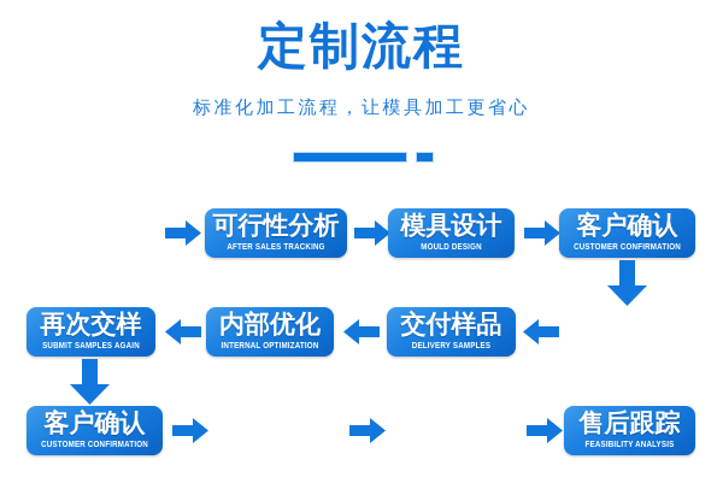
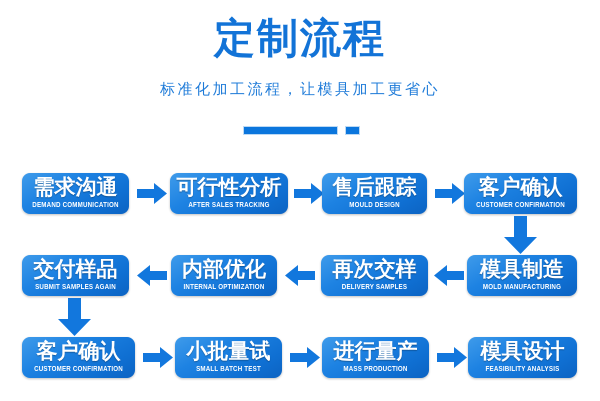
  定制流程
  标准化加工流程，让模具加工更省心
+ 需求沟通
+ DEMAND COMMUNICATION
  可行性分析
  AFTER SALES TRACKING
- 模具设计
+ 售后跟踪
  MOULD DESIGN
  客户确认
  CUSTOMER CONFIRMATION
- 再次交样
+ 交付样品
  SUBMIT SAMPLES AGAIN
  内部优化
  INTERNAL OPTIMIZATION
- 交付样品
+ 再次交样
  DELIVERY SAMPLES
+ 模具制造
+ MOLD MANUFACTURING
  客户确认
  CUSTOMER CONFIRMATION
+ 小批量试
+ SMALL BATCH TEST
+ 进行量产
+ MASS PRODUCTION
- 售后跟踪
+ 模具设计
  FEASIBILITY ANALYSIS
